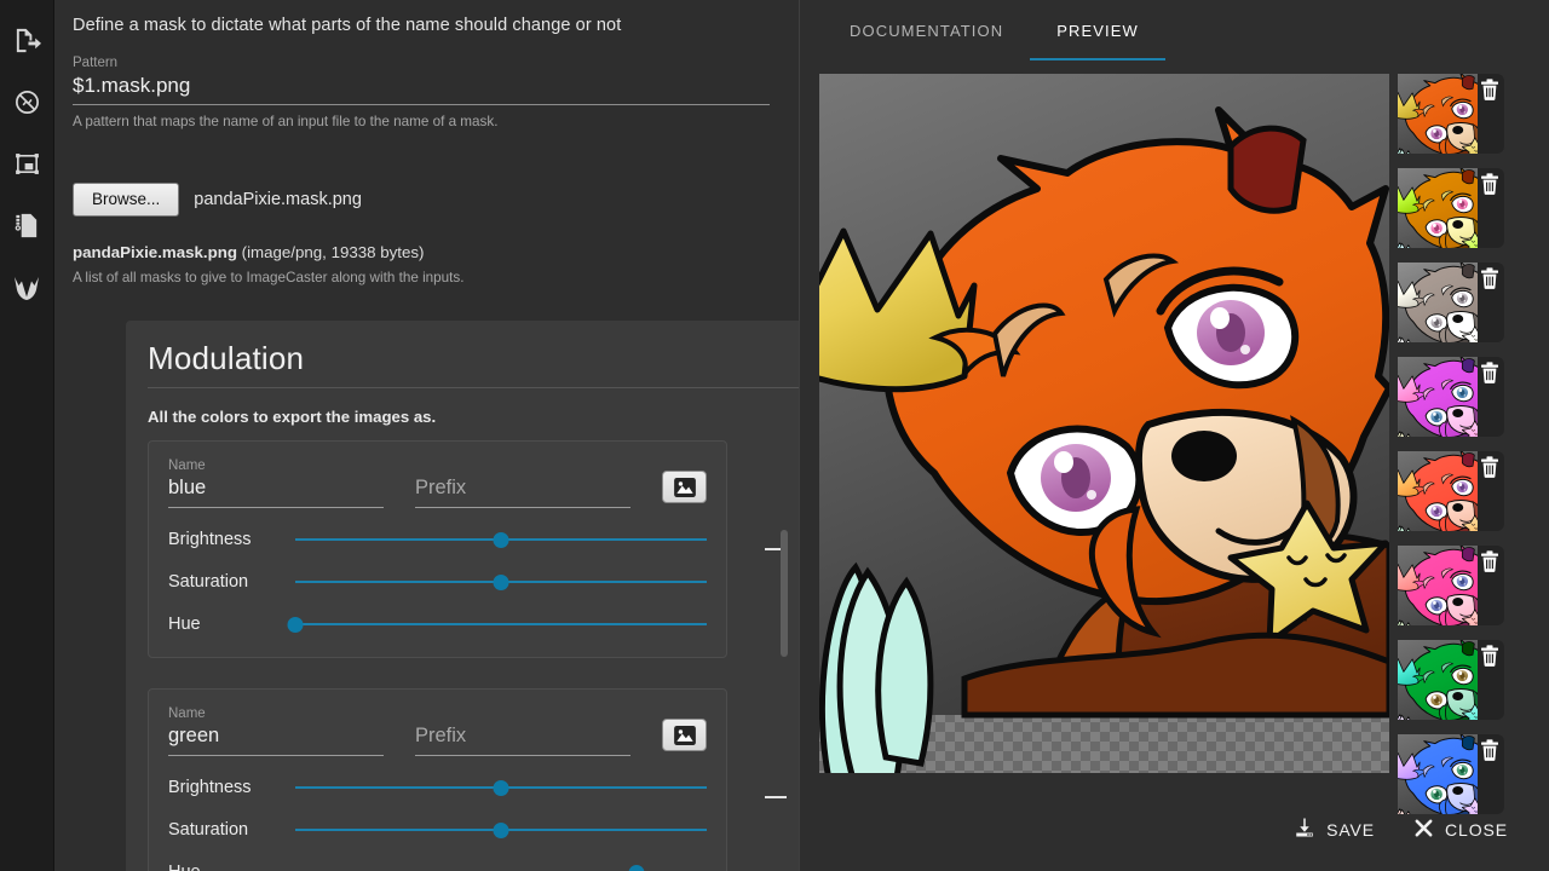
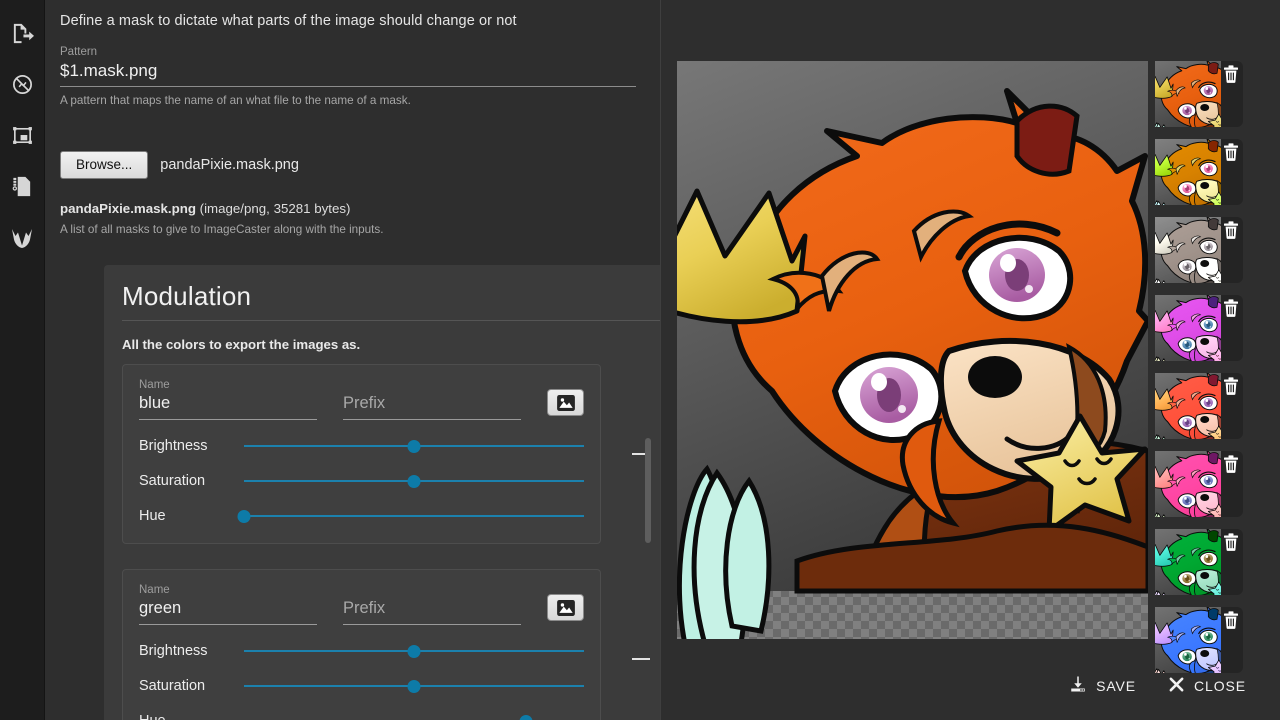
- Define a mask to dictate what parts of the name should change or not
+ Define a mask to dictate what parts of the image should change or not
  Pattern
  $1.mask.png
- A pattern that maps the name of an input file to the name of a mask.
+ A pattern that maps the name of an what file to the name of a mask.
  Browse...
  pandaPixie.mask.png
- pandaPixie.mask.png (image/png, 19338 bytes)
+ pandaPixie.mask.png (image/png, 35281 bytes)
  A list of all masks to give to ImageCaster along with the inputs.
  Modulation
  All the colors to export the images as.
  Name
  blue
  Prefix
  Brightness
  Saturation
  Hue
  Name
  green
  Prefix
  Brightness
  Saturation
- DOCUMENTATION
- PREVIEW
  SAVE
  CLOSE
